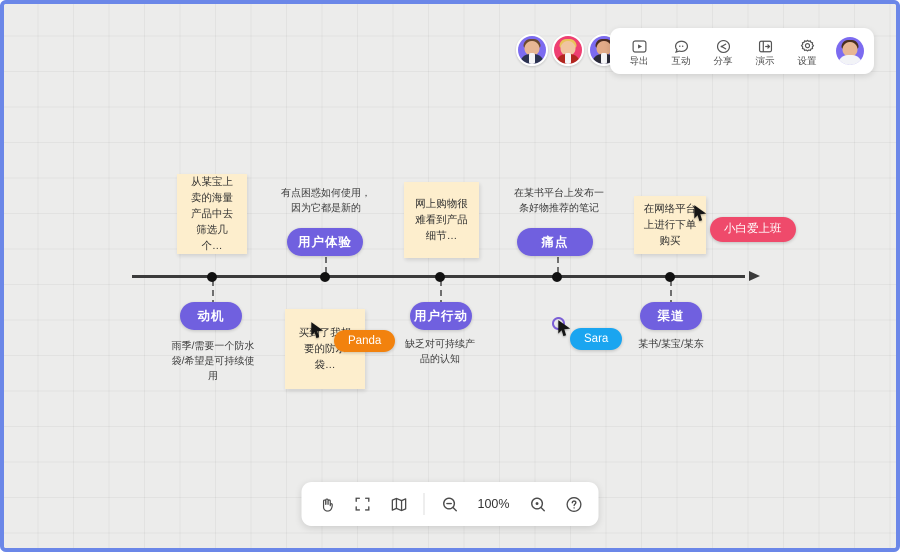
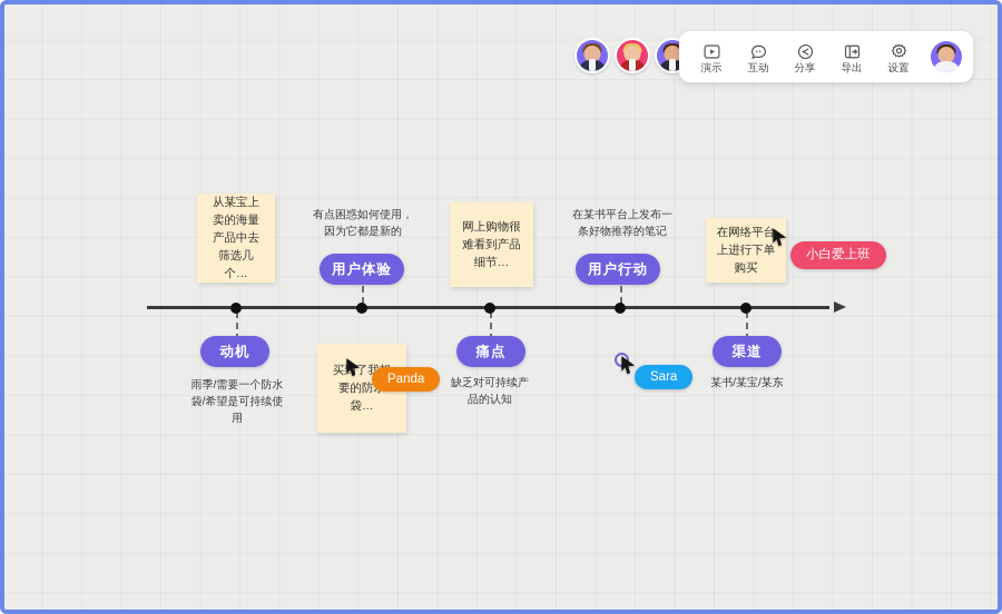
- 导出
+ 演示
  互动
  分享
- 演示
+ 导出
  设置
  从某宝上卖的海量产品中去筛选几个…
  有点困惑如何使用，因为它都是新的
  网上购物很难看到产品细节…
  在某书平台上发布一条好物推荐的笔记
  在网络平台上进行下单购买
  雨季/需要一个防水袋/希望是可持续使用
  买到了我要的防袋…
  缺乏对可持续产品的认知
  某书/某宝/某东
  用户体验
- 痛点
+ 用户行动
  动机
- 用户行动
+ 痛点
  渠道
  Panda
  Sara
  小白爱上班
- 100%
